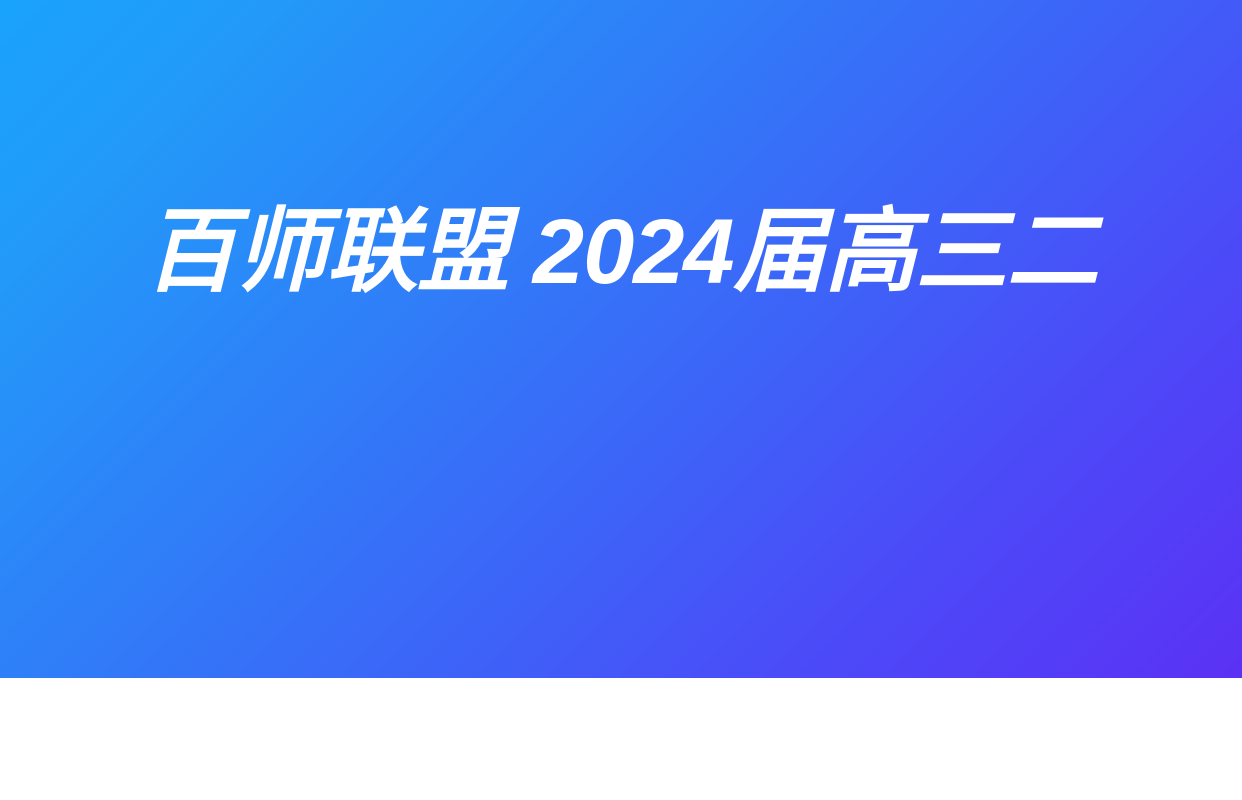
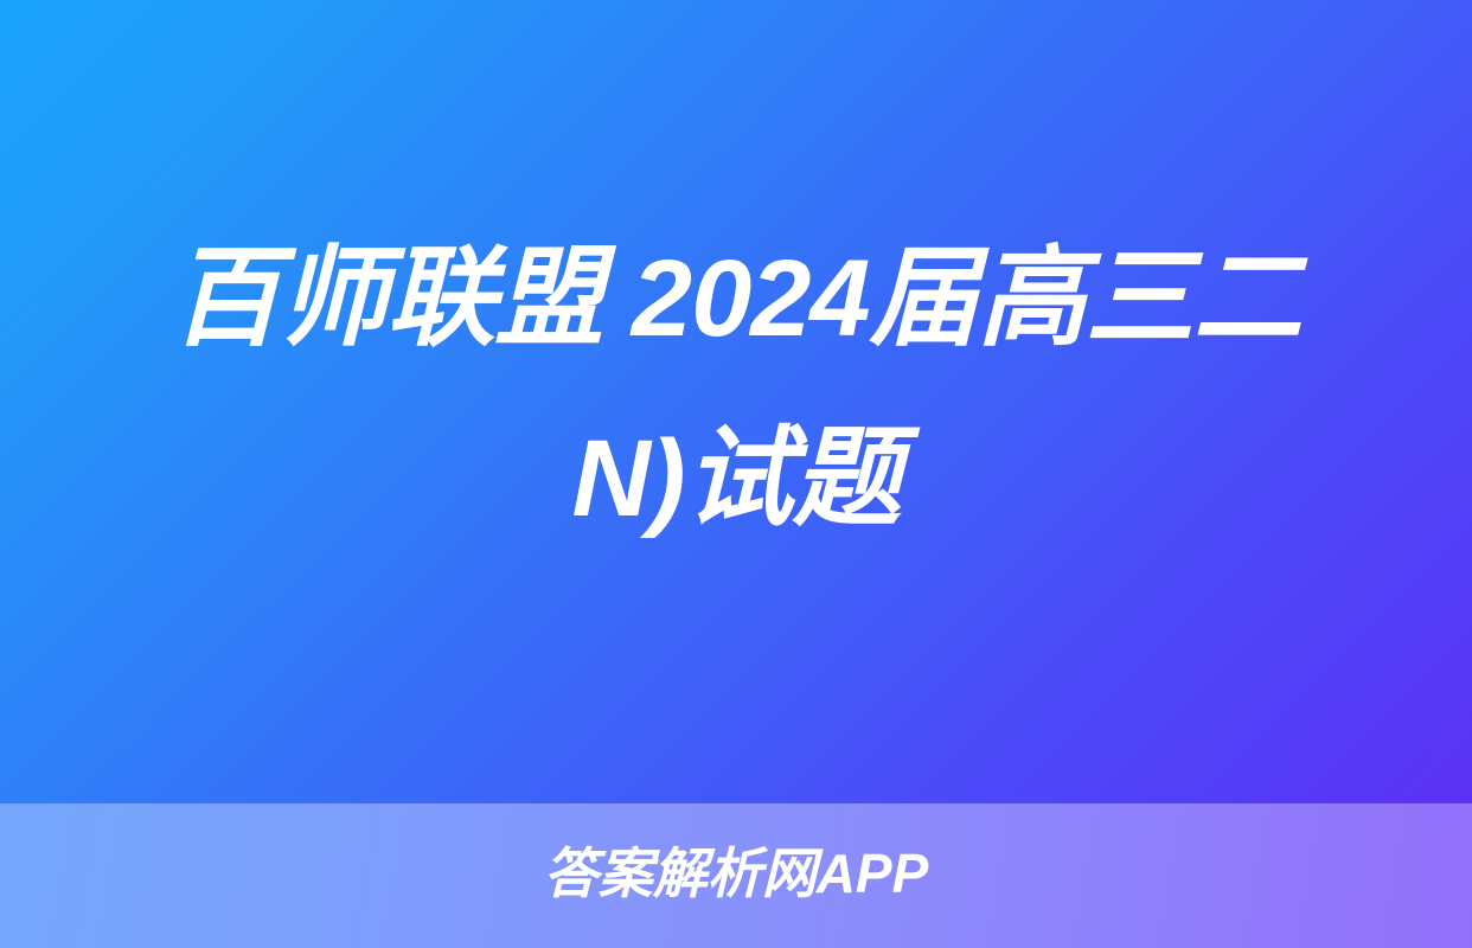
  百师联盟 2024届高三二
+ N)试题
+ 答案解析网APP
